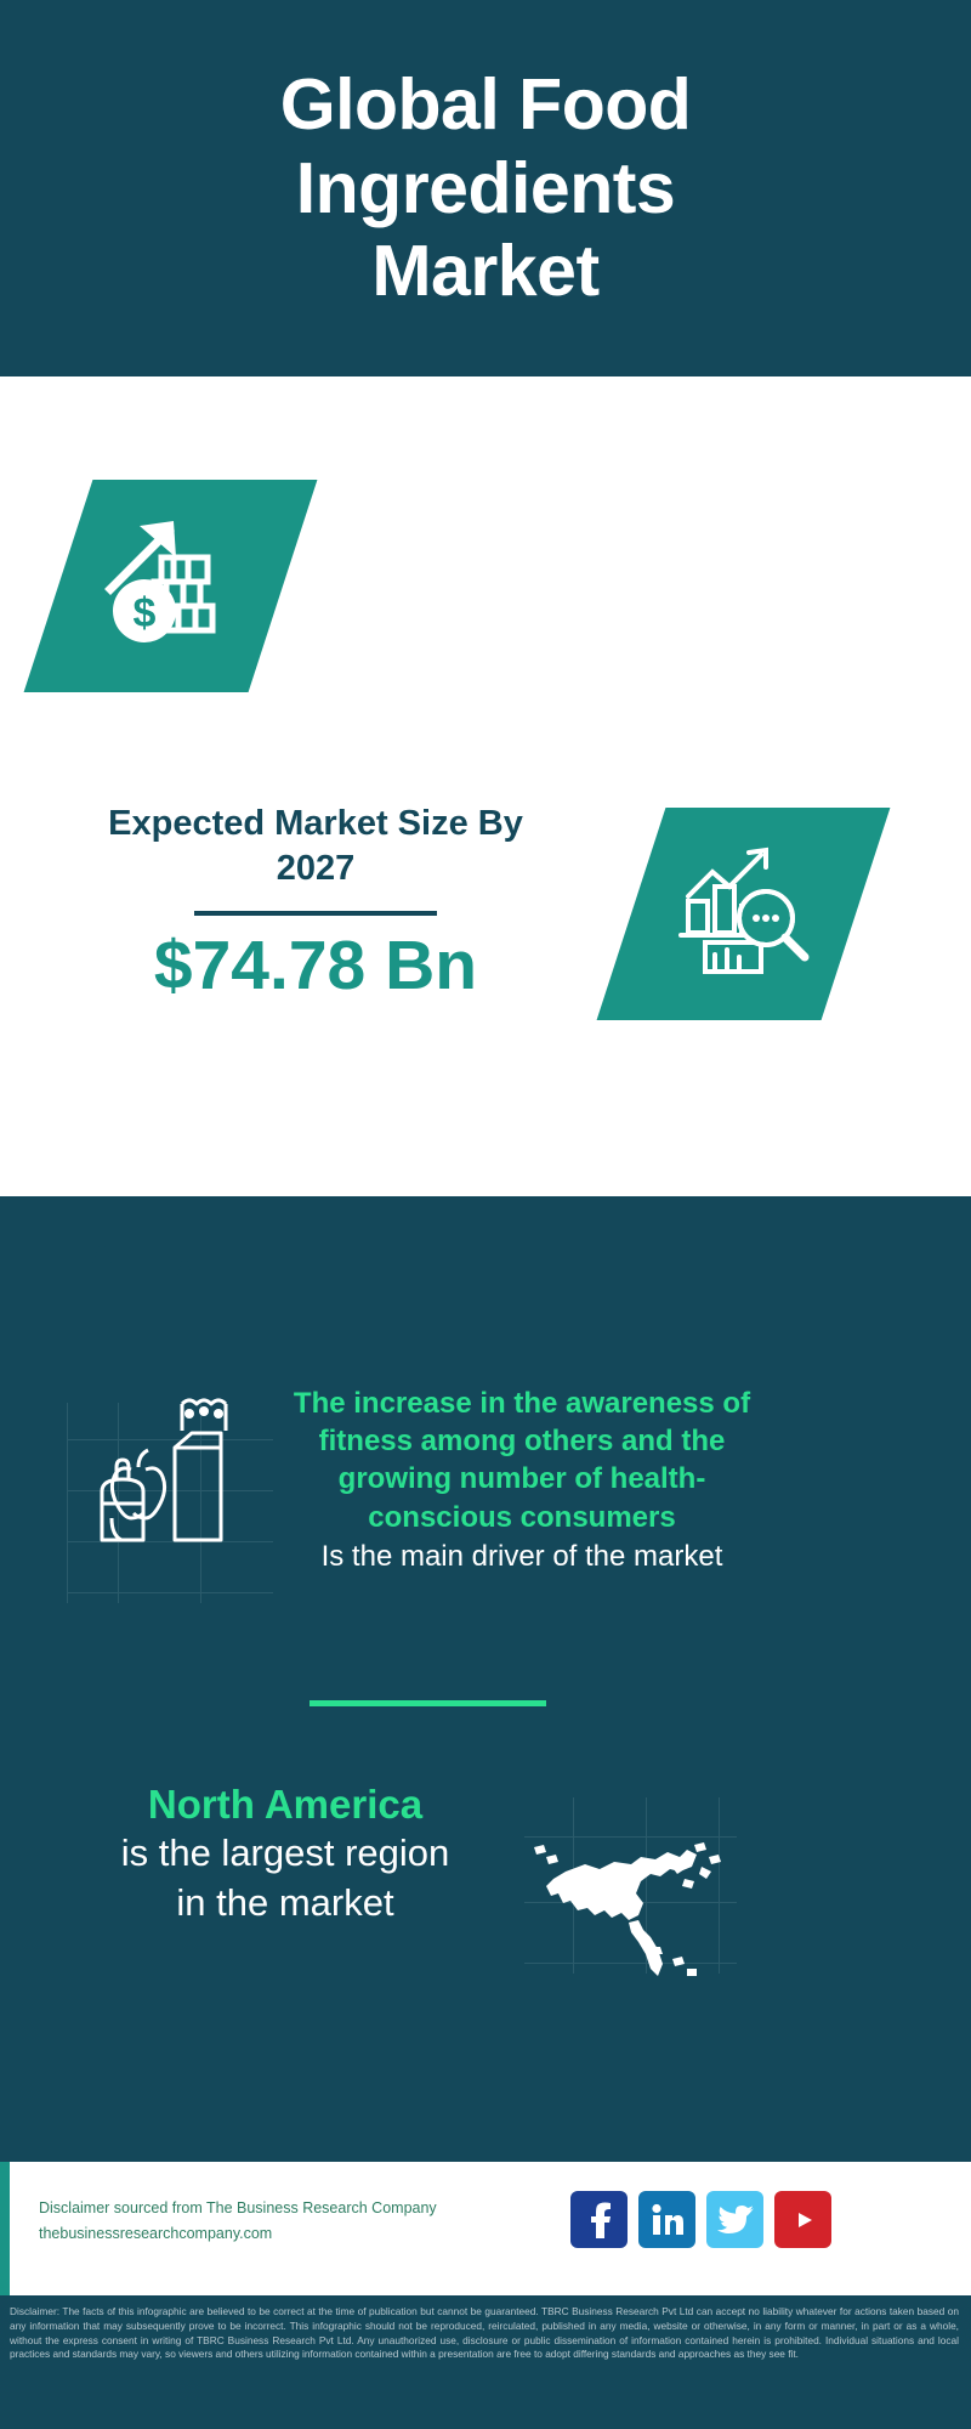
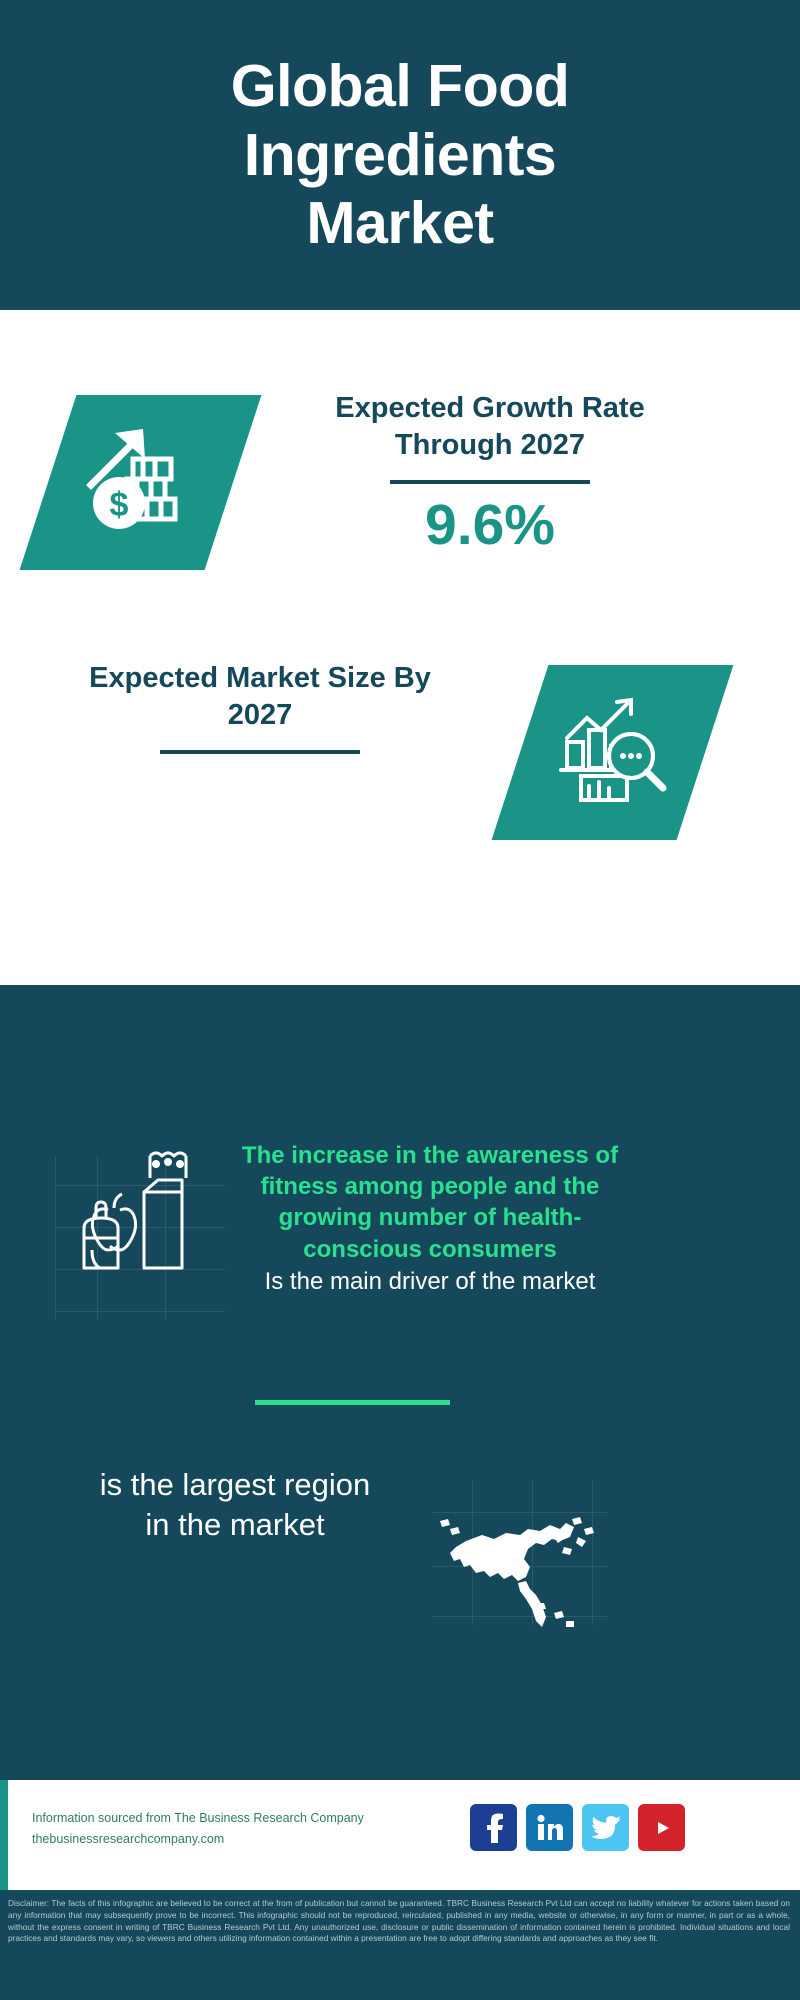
  Global Food Ingredients Market
+ Expected Growth Rate Through 2027
+ 9.6%
  Expected Market Size By 2027
- $74.78 Bn
- The increase in the awareness of fitness among others and the growing number of health-conscious consumers
+ The increase in the awareness of fitness among people and the growing number of health-conscious consumers
  Is the main driver of the market
- North America
  is the largest region
  in the market
- Disclaimer sourced from The Business Research Company
+ Information sourced from The Business Research Company
  thebusinessresearchcompany.com
- Disclaimer: The facts of this infographic are believed to be correct at the time of publication but cannot be guaranteed. TBRC Business Research Pvt Ltd can accept no liability whatever for actions taken based on any information that may subsequently prove to be incorrect. This infographic should not be reproduced, reirculated, published in any media, website or otherwise, in any form or manner, in part or as a whole, without the express consent in writing of TBRC Business Research Pvt Ltd. Any unauthorized use, disclosure or public dissemination of information contained herein is prohibited. Individual situations and local practices and standards may vary, so viewers and others utilizing information contained within a presentation are free to adopt differing standards and approaches as they see fit.
+ Disclaimer: The facts of this infographic are believed to be correct at the from of publication but cannot be guaranteed. TBRC Business Research Pvt Ltd can accept no liability whatever for actions taken based on any information that may subsequently prove to be incorrect. This infographic should not be reproduced, reirculated, published in any media, website or otherwise, in any form or manner, in part or as a whole, without the express consent in writing of TBRC Business Research Pvt Ltd. Any unauthorized use, disclosure or public dissemination of information contained herein is prohibited. Individual situations and local practices and standards may vary, so viewers and others utilizing information contained within a presentation are free to adopt differing standards and approaches as they see fit.
